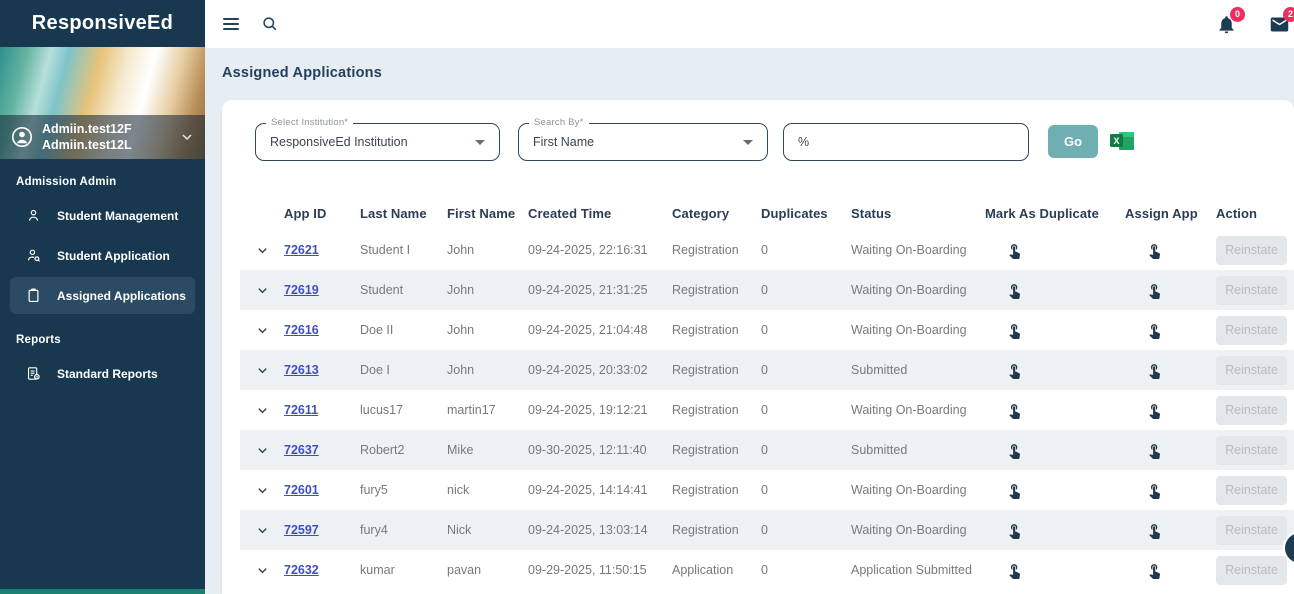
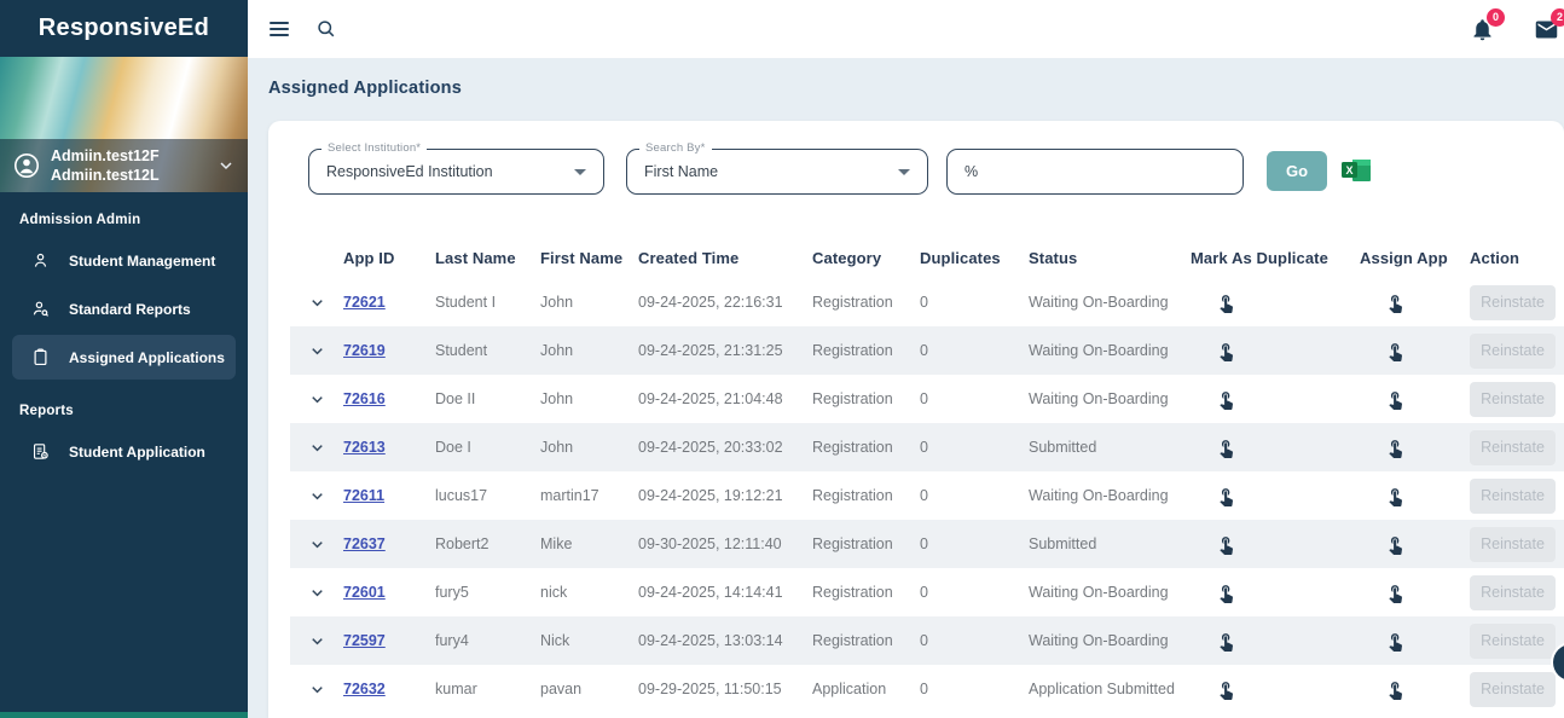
  ResponsiveEd
  Admiin.test12F
  Admiin.test12L
  Admission Admin
  Student Management
- Student Application
+ Standard Reports
  Assigned Applications
  Reports
- Standard Reports
+ Student Application
  0
  2
  Assigned Applications
  Select Institution*
  ResponsiveEd Institution
  Search By*
  First Name
  %
  Go
  X
  App ID
  Last Name
  First Name
  Created Time
  Category
  Duplicates
  Status
  Mark As Duplicate
  Assign App
  Action
  72621
  Student I
  John
  09-24-2025, 22:16:31
  Registration
  0
  Waiting On-Boarding
  Reinstate
  72619
  Student
  John
  09-24-2025, 21:31:25
  Registration
  0
  Waiting On-Boarding
  Reinstate
  72616
  Doe II
  John
  09-24-2025, 21:04:48
  Registration
  0
  Waiting On-Boarding
  Reinstate
  72613
  Doe I
  John
  09-24-2025, 20:33:02
  Registration
  0
  Submitted
  Reinstate
  72611
  lucus17
  martin17
  09-24-2025, 19:12:21
  Registration
  0
  Waiting On-Boarding
  Reinstate
  72637
  Robert2
  Mike
  09-30-2025, 12:11:40
  Registration
  0
  Submitted
  Reinstate
  72601
  fury5
  nick
  09-24-2025, 14:14:41
  Registration
  0
  Waiting On-Boarding
  Reinstate
  72597
  fury4
  Nick
  09-24-2025, 13:03:14
  Registration
  0
  Waiting On-Boarding
  Reinstate
  72632
  kumar
  pavan
  09-29-2025, 11:50:15
  Application
  0
  Application Submitted
  Reinstate
